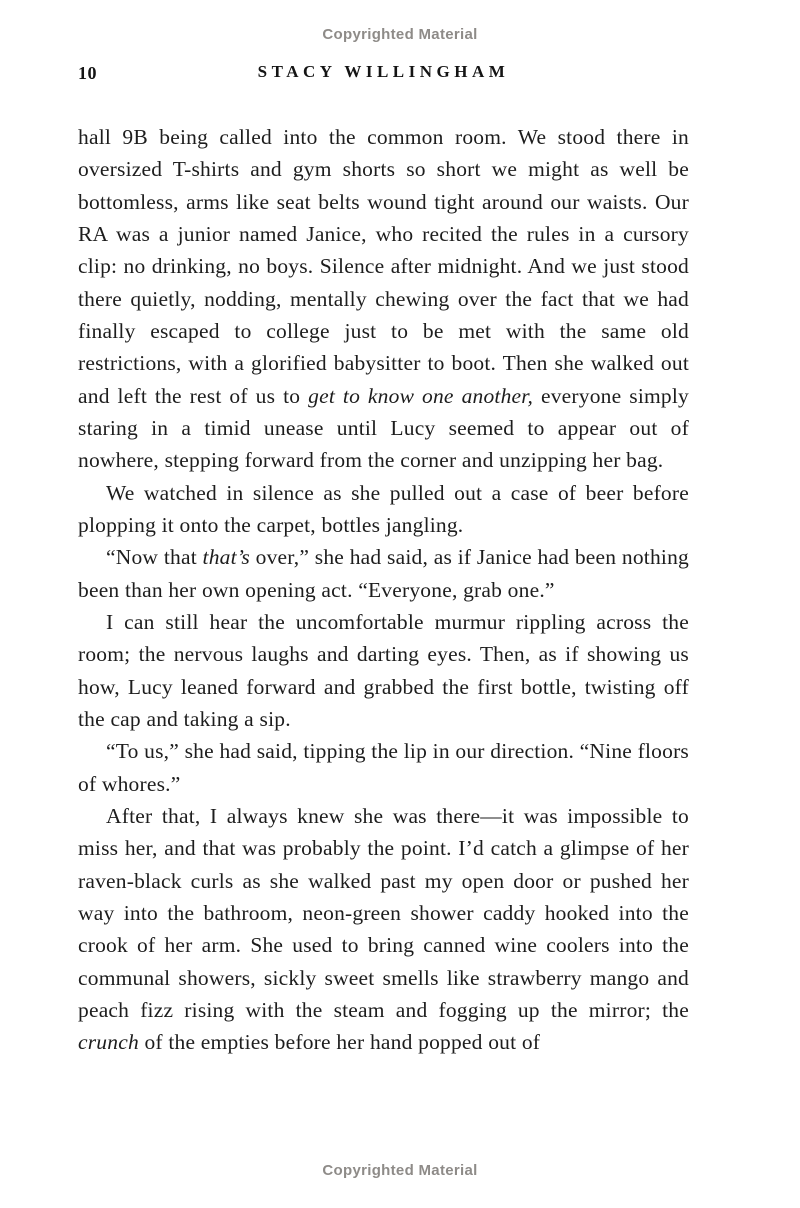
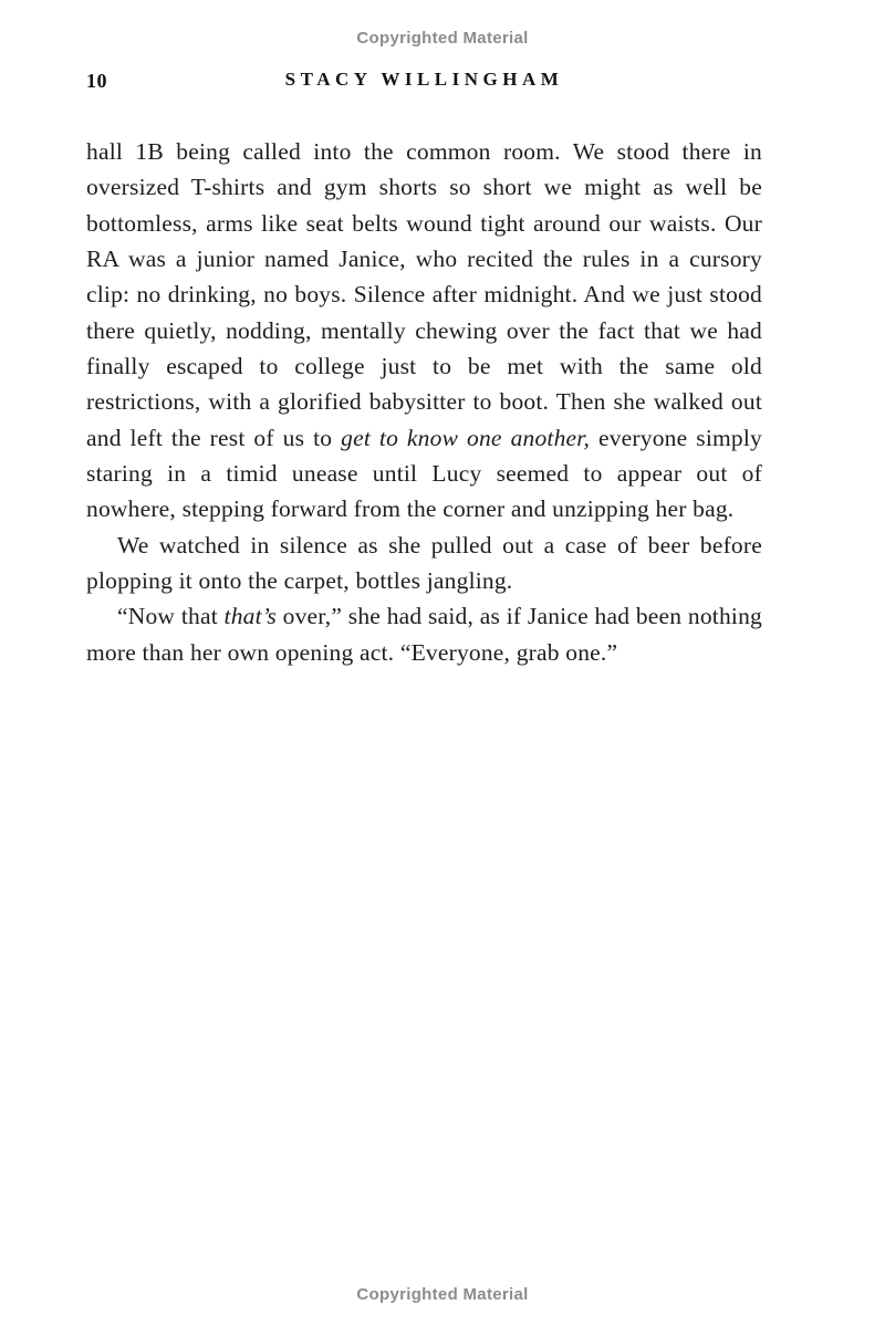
  Copyrighted Material
  10
  STACY WILLINGHAM
- hall 9B being called into the common room. We stood there in oversized T-shirts and gym shorts so short we might as well be bottomless, arms like seat belts wound tight around our waists. Our RA was a junior named Janice, who recited the rules in a cursory clip: no drinking, no boys. Silence after midnight. And we just stood there quietly, nodding, mentally chewing over the fact that we had finally escaped to college just to be met with the same old restrictions, with a glorified babysitter to boot. Then she walked out and left the rest of us to get to know one another, everyone simply staring in a timid unease until Lucy seemed to appear out of nowhere, stepping forward from the corner and unzipping her bag.
+ hall 1B being called into the common room. We stood there in oversized T-shirts and gym shorts so short we might as well be bottomless, arms like seat belts wound tight around our waists. Our RA was a junior named Janice, who recited the rules in a cursory clip: no drinking, no boys. Silence after midnight. And we just stood there quietly, nodding, mentally chewing over the fact that we had finally escaped to college just to be met with the same old restrictions, with a glorified babysitter to boot. Then she walked out and left the rest of us to get to know one another, everyone simply staring in a timid unease until Lucy seemed to appear out of nowhere, stepping forward from the corner and unzipping her bag.
  We watched in silence as she pulled out a case of beer before plopping it onto the carpet, bottles jangling.
- “Now that that’s over,” she had said, as if Janice had been nothing been than her own opening act. “Everyone, grab one.”
+ “Now that that’s over,” she had said, as if Janice had been nothing more than her own opening act. “Everyone, grab one.”
- I can still hear the uncomfortable murmur rippling across the room; the nervous laughs and darting eyes. Then, as if showing us how, Lucy leaned forward and grabbed the first bottle, twisting off the cap and taking a sip.
- “To us,” she had said, tipping the lip in our direction. “Nine floors of whores.”
- After that, I always knew she was there—it was impossible to miss her, and that was probably the point. I’d catch a glimpse of her raven-black curls as she walked past my open door or pushed her way into the bathroom, neon-green shower caddy hooked into the crook of her arm. She used to bring canned wine coolers into the communal showers, sickly sweet smells like strawberry mango and peach fizz rising with the steam and fogging up the mirror; the crunch of the empties before her hand popped out of
  Copyrighted Material
